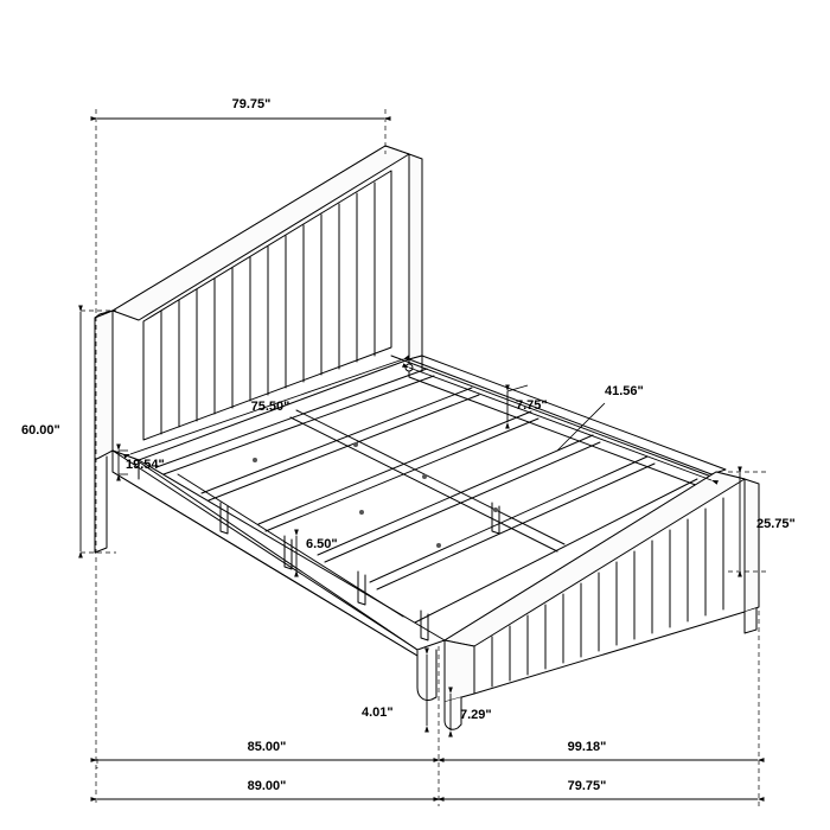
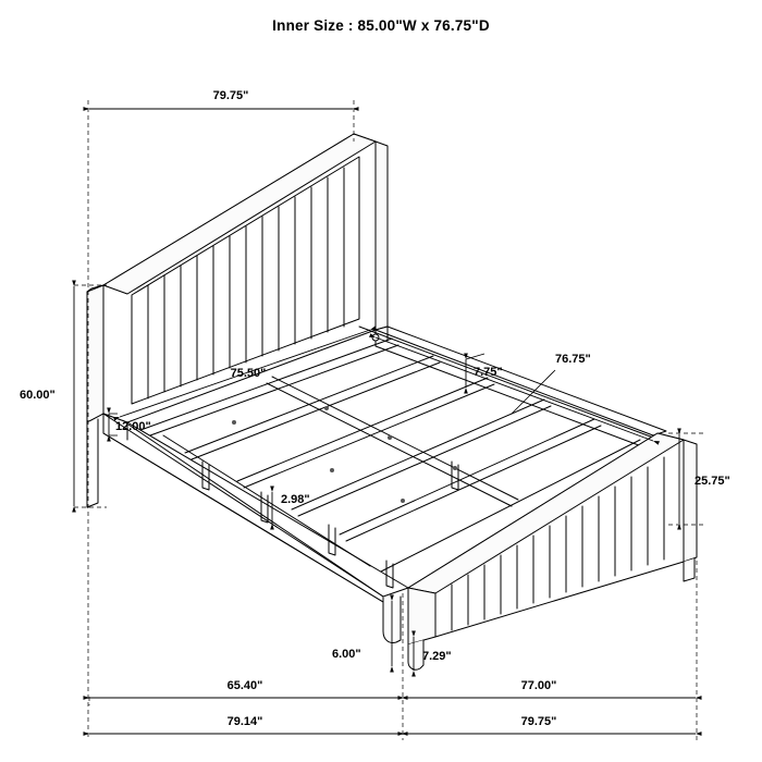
+ Inner Size : 85.00"W x 76.75"D
  79.75"
  60.00"
  75.50"
  7.75"
- 41.56"
+ 76.75"
- 19.54"
+ 12.00"
  25.75"
- 6.50"
+ 2.98"
- 4.01"
+ 6.00"
  7.29"
- 85.00"
+ 65.40"
- 99.18"
+ 77.00"
- 89.00"
+ 79.14"
  79.75"
